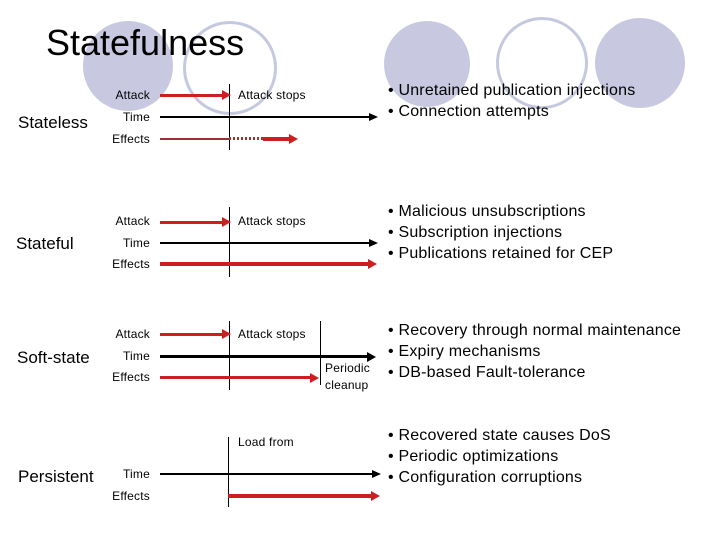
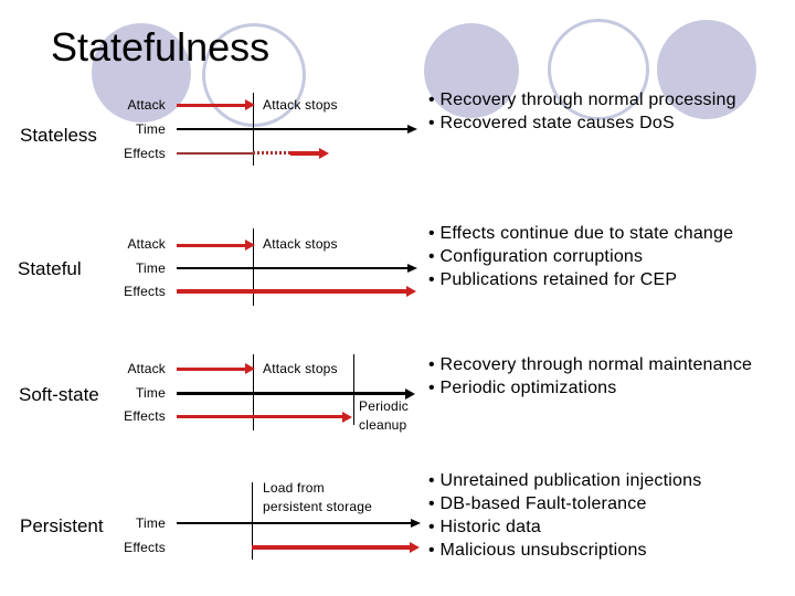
  Statefulness
  Stateless
  Attack
  Time
  Effects
  Attack stops
+ Recovery through normal processing
- Unretained publication injections
+ Recovered state causes DoS
- Connection attempts
  Stateful
  Attack
  Time
  Effects
  Attack stops
+ Effects continue due to state change
- Malicious unsubscriptions
+ Configuration corruptions
- Subscription injections
  Publications retained for CEP
  Soft-state
  Attack
  Time
  Effects
  Attack stops
  Periodic
  cleanup
  Recovery through normal maintenance
- Expiry mechanisms
- DB-based Fault-tolerance
+ Periodic optimizations
  Persistent
  Time
  Effects
  Load from
+ persistent storage
- Recovered state causes DoS
+ Unretained publication injections
- Periodic optimizations
+ DB-based Fault-tolerance
+ Historic data
- Configuration corruptions
+ Malicious unsubscriptions
